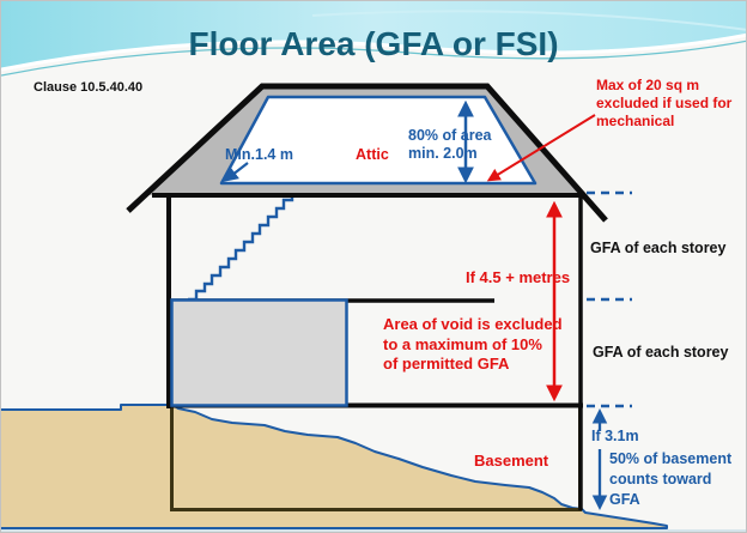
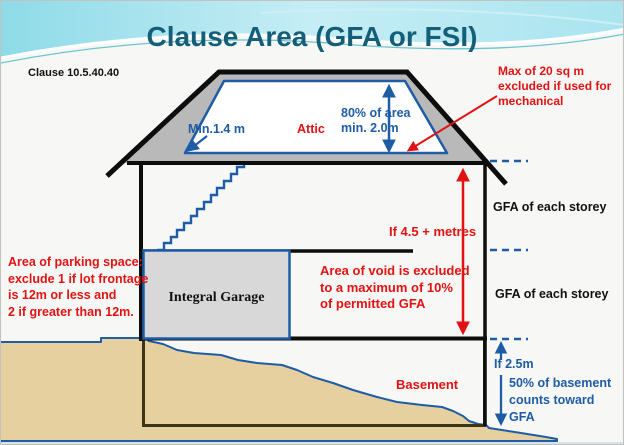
- Floor Area (GFA or FSI)
+ Clause Area (GFA or FSI)
  Clause 10.5.40.40
  Max of 20 sq m
  excluded if used for
  mechanical
  Min.1.4 m
  Attic
  80% of area
  min. 2.0m
  GFA of each storey
  If 4.5 + metres
  Area of void is excluded
  to a maximum of 10%
  of permitted GFA
+ Area of parking space:
+ exclude 1 if lot frontage
+ is 12m or less and
+ 2 if greater than 12m.
  GFA of each storey
+ Integral Garage
  Basement
- If 3.1m
+ If 2.5m
  50% of basement
  counts toward
  GFA
